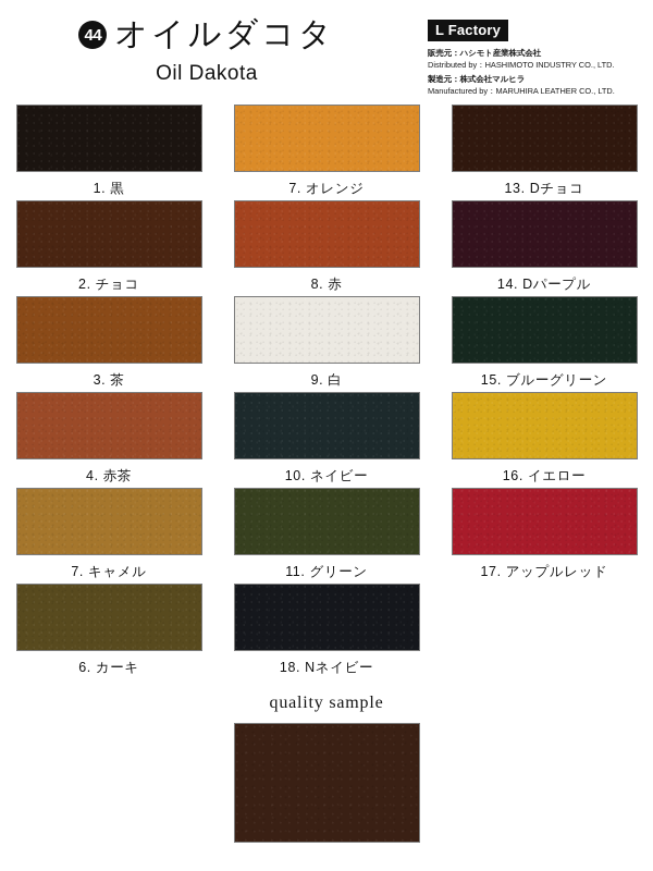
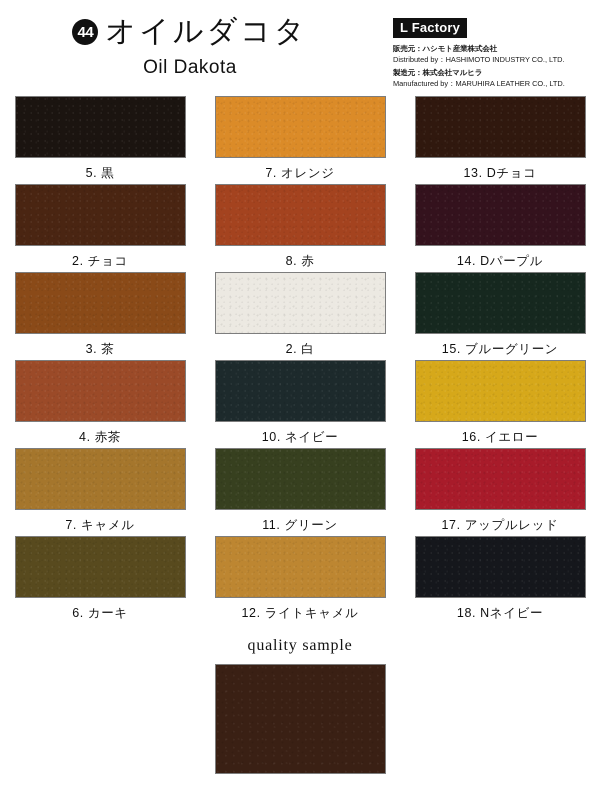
  44
  オイルダコタ
  Oil Dakota
  L Factory
  販売元：ハシモト産業株式会社
  Distributed by：HASHIMOTO INDUSTRY CO., LTD.
  製造元：株式会社マルヒラ
  Manufactured by：MARUHIRA LEATHER CO., LTD.
- 1. 黒
+ 5. 黒
  7. オレンジ
  13. Dチョコ
  2. チョコ
  8. 赤
  14. Dパープル
  3. 茶
- 9. 白
+ 2. 白
  15. ブルーグリーン
  4. 赤茶
  10. ネイビー
  16. イエロー
  7. キャメル
  11. グリーン
  17. アップルレッド
  6. カーキ
+ 12. ライトキャメル
  18. Nネイビー
  quality sample
